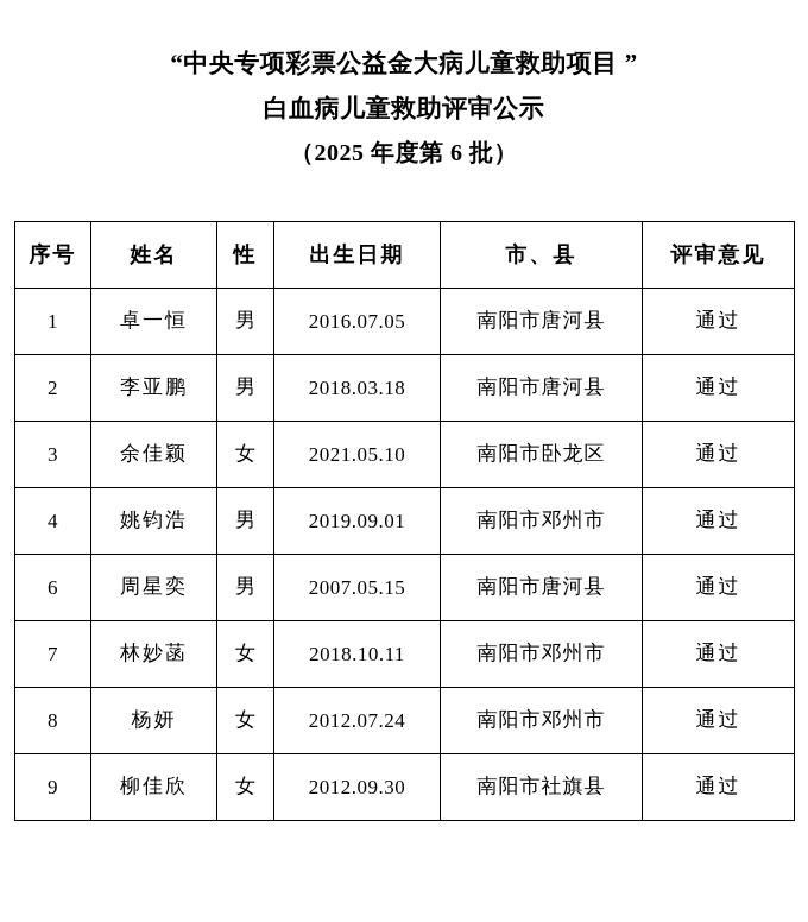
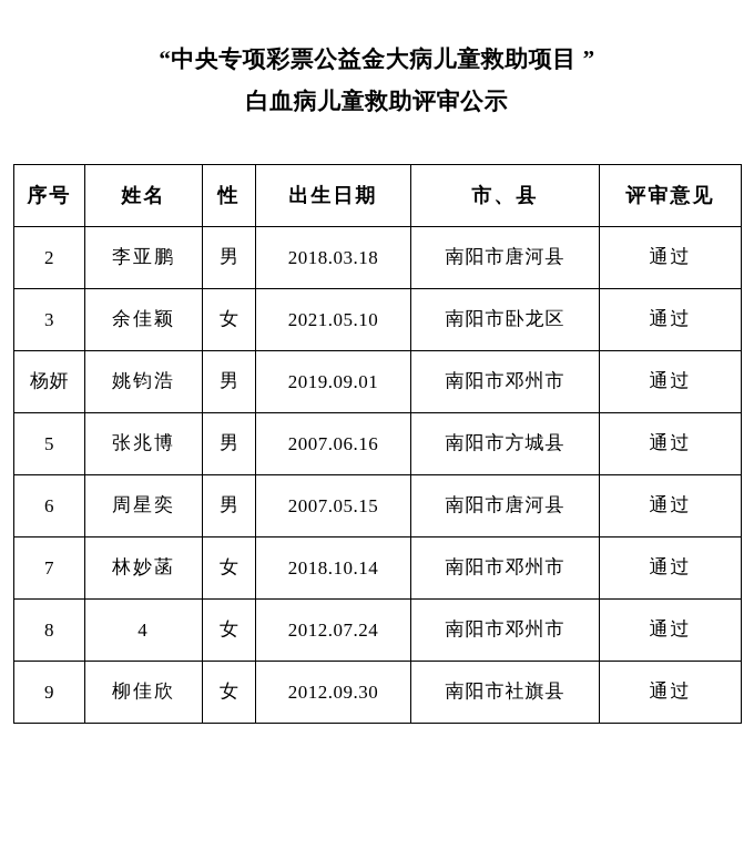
  “中央专项彩票公益金大病儿童救助项目 ”
  白血病儿童救助评审公示
- （2025 年度第 6 批）
  序号	姓名	性	出生日期	市、县	评审意见
- 1	卓一恒	男	2016.07.05	南阳市唐河县	通过
  2	李亚鹏	男	2018.03.18	南阳市唐河县	通过
  3	余佳颖	女	2021.05.10	南阳市卧龙区	通过
- 4	姚钧浩	男	2019.09.01	南阳市邓州市	通过
+ 杨妍	姚钧浩	男	2019.09.01	南阳市邓州市	通过
+ 5	张兆博	男	2007.06.16	南阳市方城县	通过
  6	周星奕	男	2007.05.15	南阳市唐河县	通过
- 7	林妙菡	女	2018.10.11	南阳市邓州市	通过
+ 7	林妙菡	女	2018.10.14	南阳市邓州市	通过
- 8	杨妍	女	2012.07.24	南阳市邓州市	通过
+ 8	4	女	2012.07.24	南阳市邓州市	通过
  9	柳佳欣	女	2012.09.30	南阳市社旗县	通过
